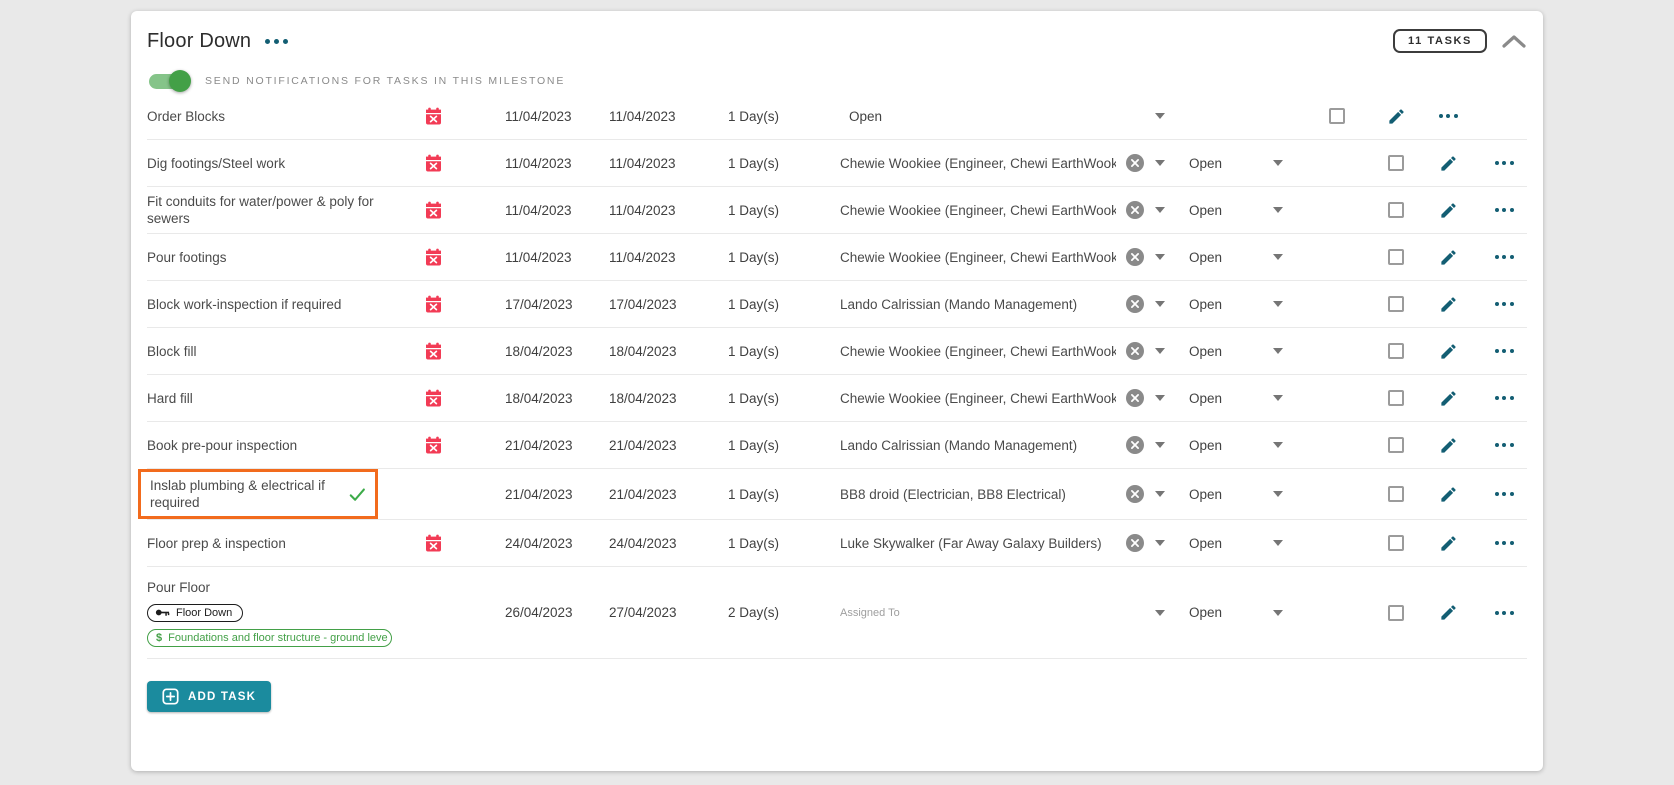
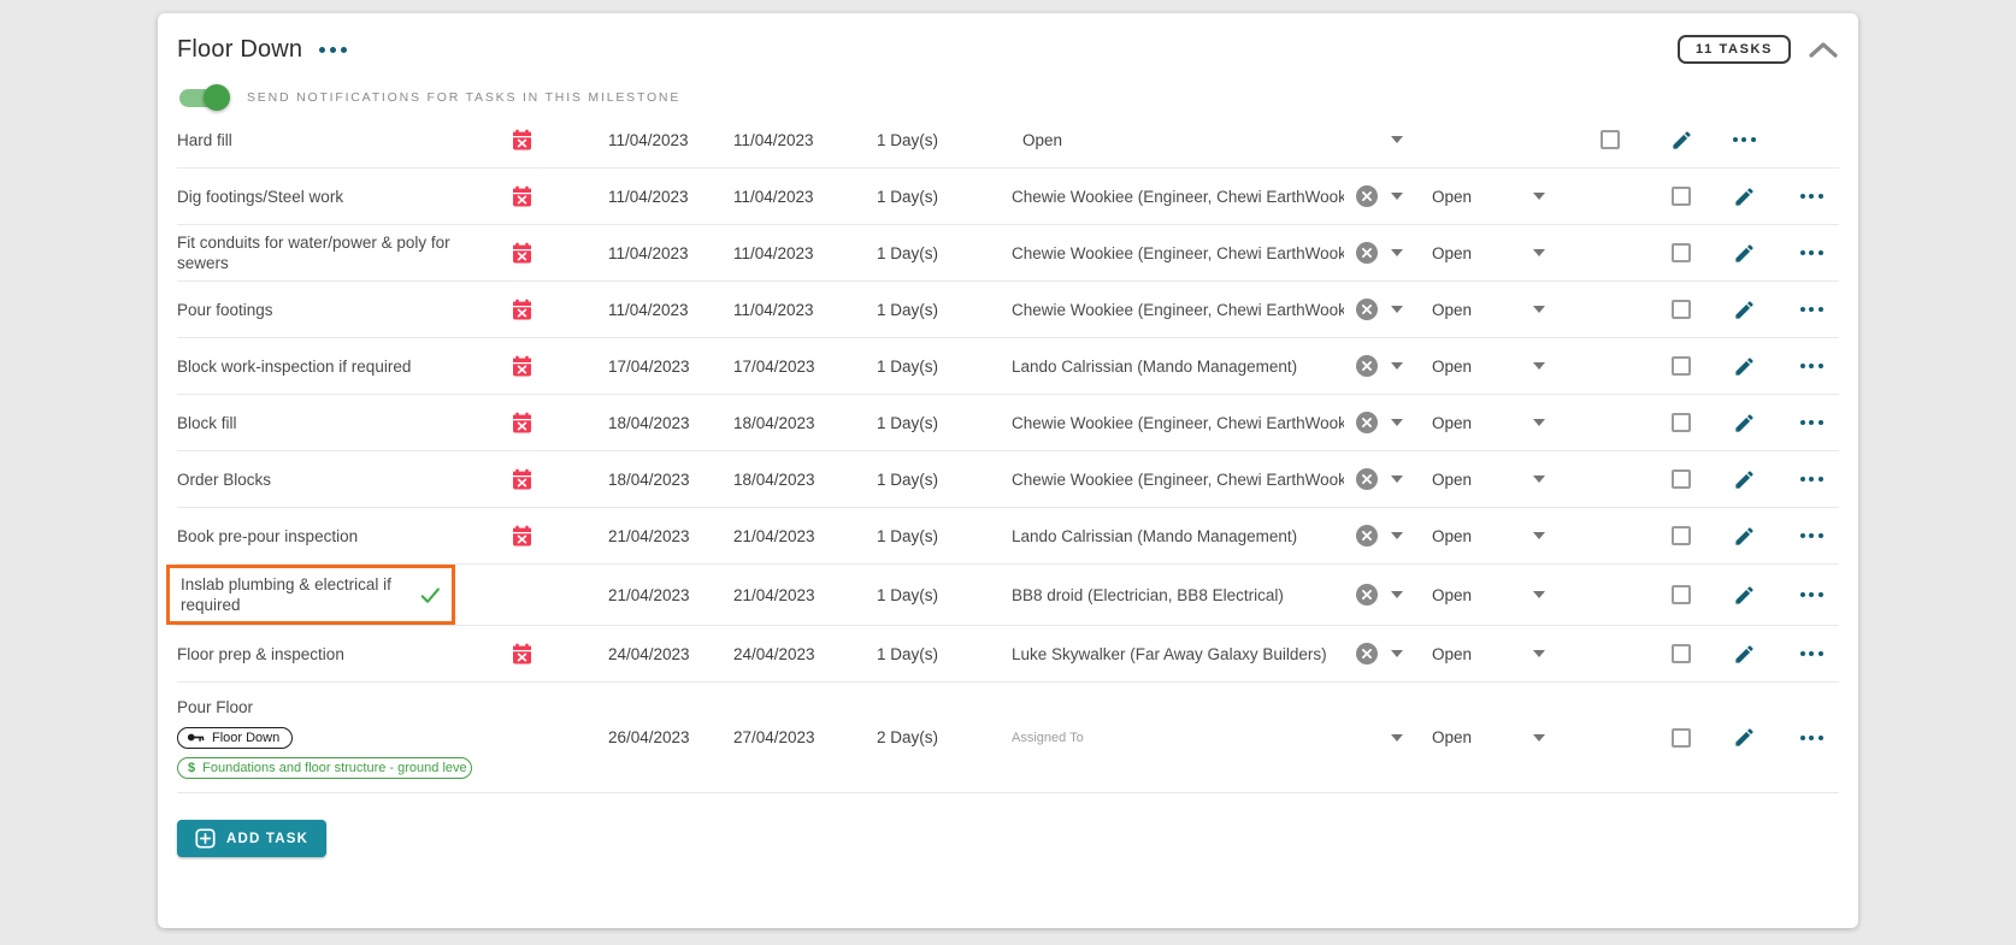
  Floor Down
  11 TASKS
  SEND NOTIFICATIONS FOR TASKS IN THIS MILESTONE
- Order Blocks
+ Hard fill
  11/04/2023
  11/04/2023
  1 Day(s)
  Open
  Dig footings/Steel work
  11/04/2023
  11/04/2023
  1 Day(s)
  Chewie Wookiee (Engineer, Chewi EarthWook
  Open
  Fit conduits for water/power & poly for sewers
  11/04/2023
  11/04/2023
  1 Day(s)
  Chewie Wookiee (Engineer, Chewi EarthWook
  Open
  Pour footings
  11/04/2023
  11/04/2023
  1 Day(s)
  Chewie Wookiee (Engineer, Chewi EarthWook
  Open
  Block work-inspection if required
  17/04/2023
  17/04/2023
  1 Day(s)
  Lando Calrissian (Mando Management)
  Open
  Block fill
  18/04/2023
  18/04/2023
  1 Day(s)
  Chewie Wookiee (Engineer, Chewi EarthWook
  Open
- Hard fill
+ Order Blocks
  18/04/2023
  18/04/2023
  1 Day(s)
  Chewie Wookiee (Engineer, Chewi EarthWook
  Open
  Book pre-pour inspection
  21/04/2023
  21/04/2023
  1 Day(s)
  Lando Calrissian (Mando Management)
  Open
  Inslab plumbing & electrical if required
  21/04/2023
  21/04/2023
  1 Day(s)
  BB8 droid (Electrician, BB8 Electrical)
  Open
  Floor prep & inspection
  24/04/2023
  24/04/2023
  1 Day(s)
  Luke Skywalker (Far Away Galaxy Builders)
  Open
  Pour Floor
  Floor Down
  $
  Foundations and floor structure - ground leve
  26/04/2023
  27/04/2023
  2 Day(s)
  Assigned To
  Open
  ADD TASK
